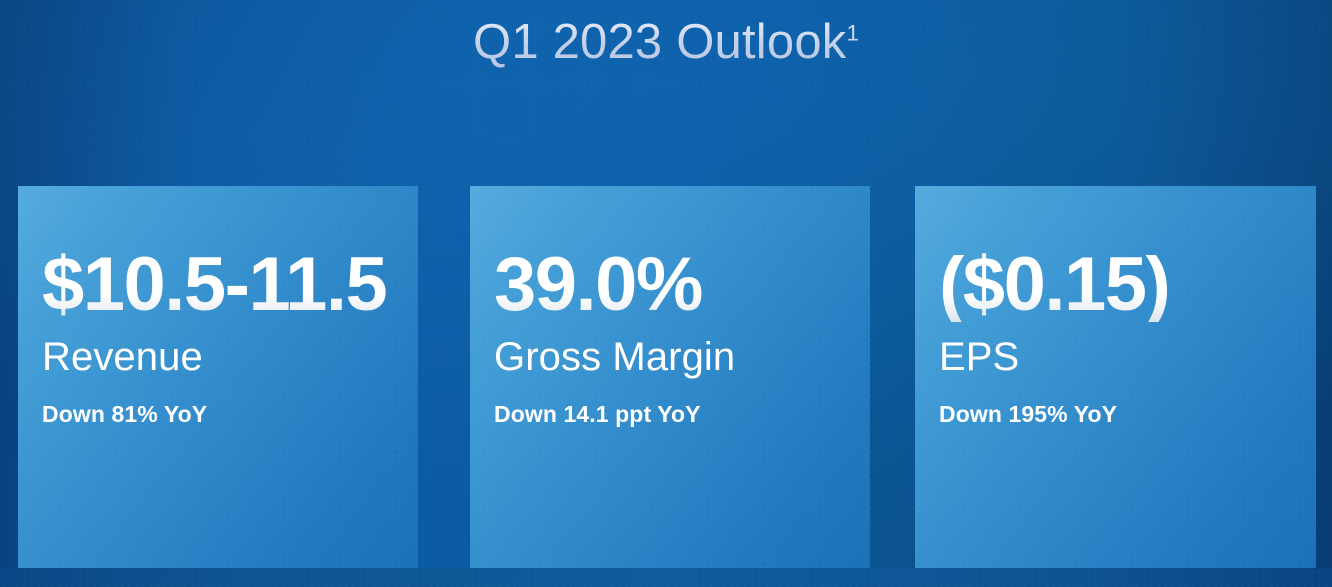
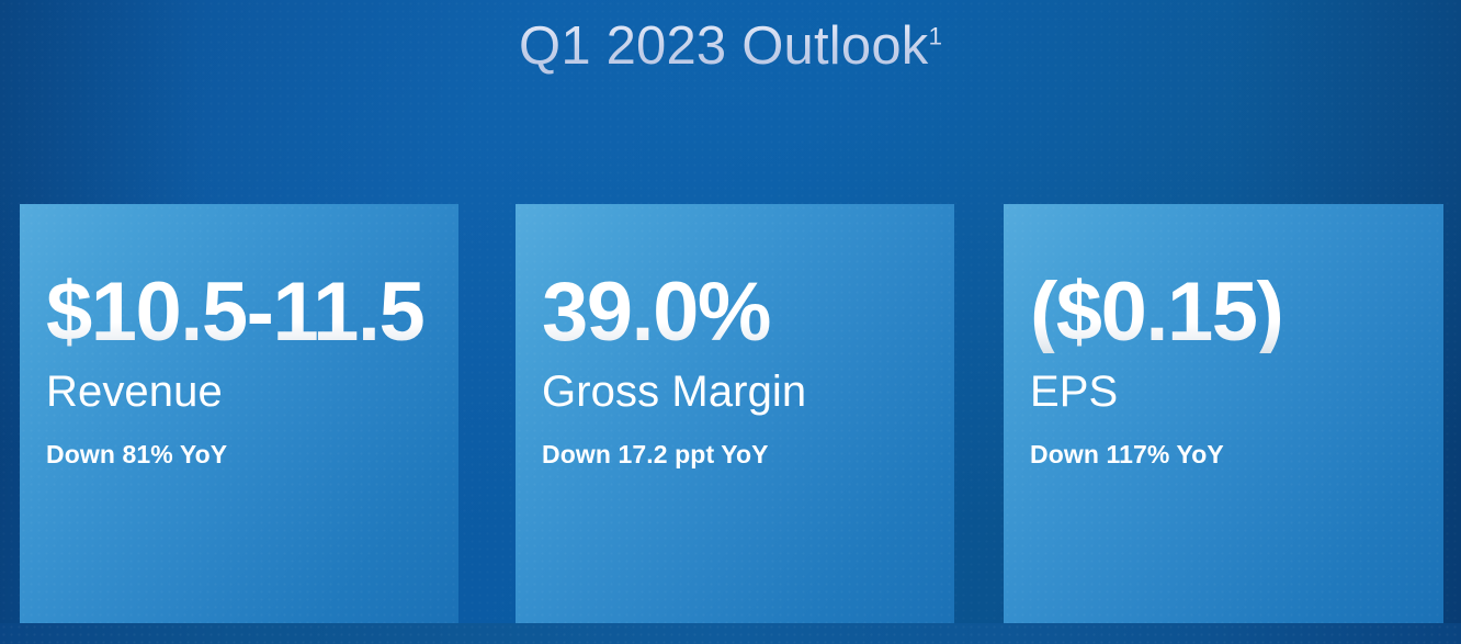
  Q1 2023 Outlook1
  $10.5-11.5B
  Revenue
  Down 81% YoY
  39.0%
  Gross Margin
- Down 14.1 ppt YoY
+ Down 17.2 ppt YoY
  ($0.15)
  EPS
- Down 195% YoY
+ Down 117% YoY
